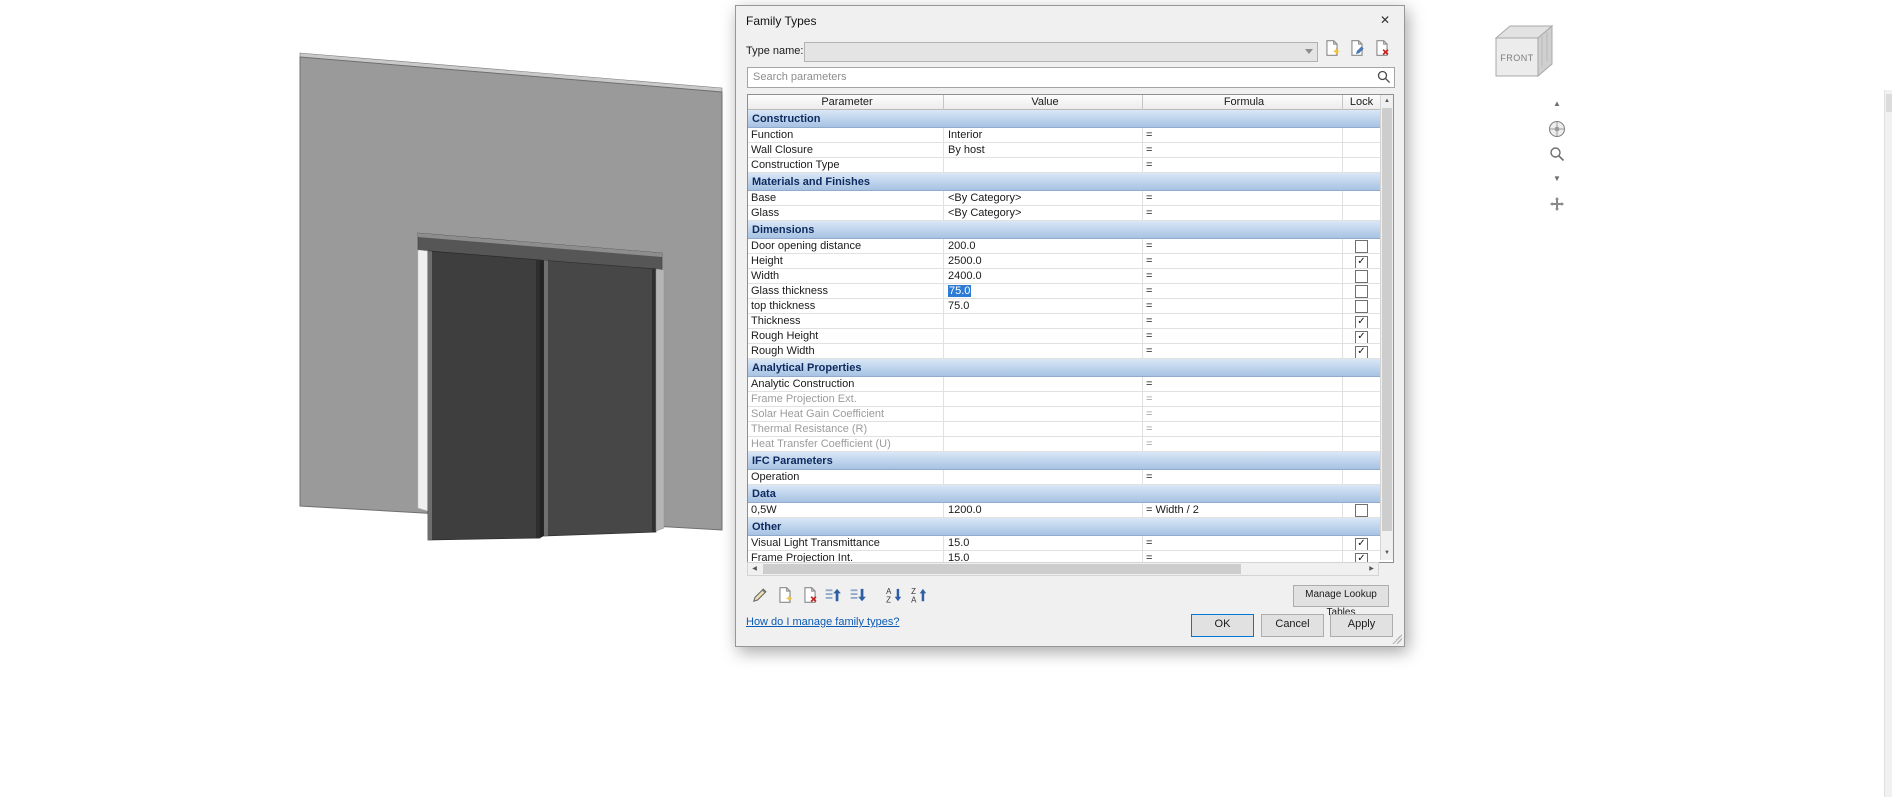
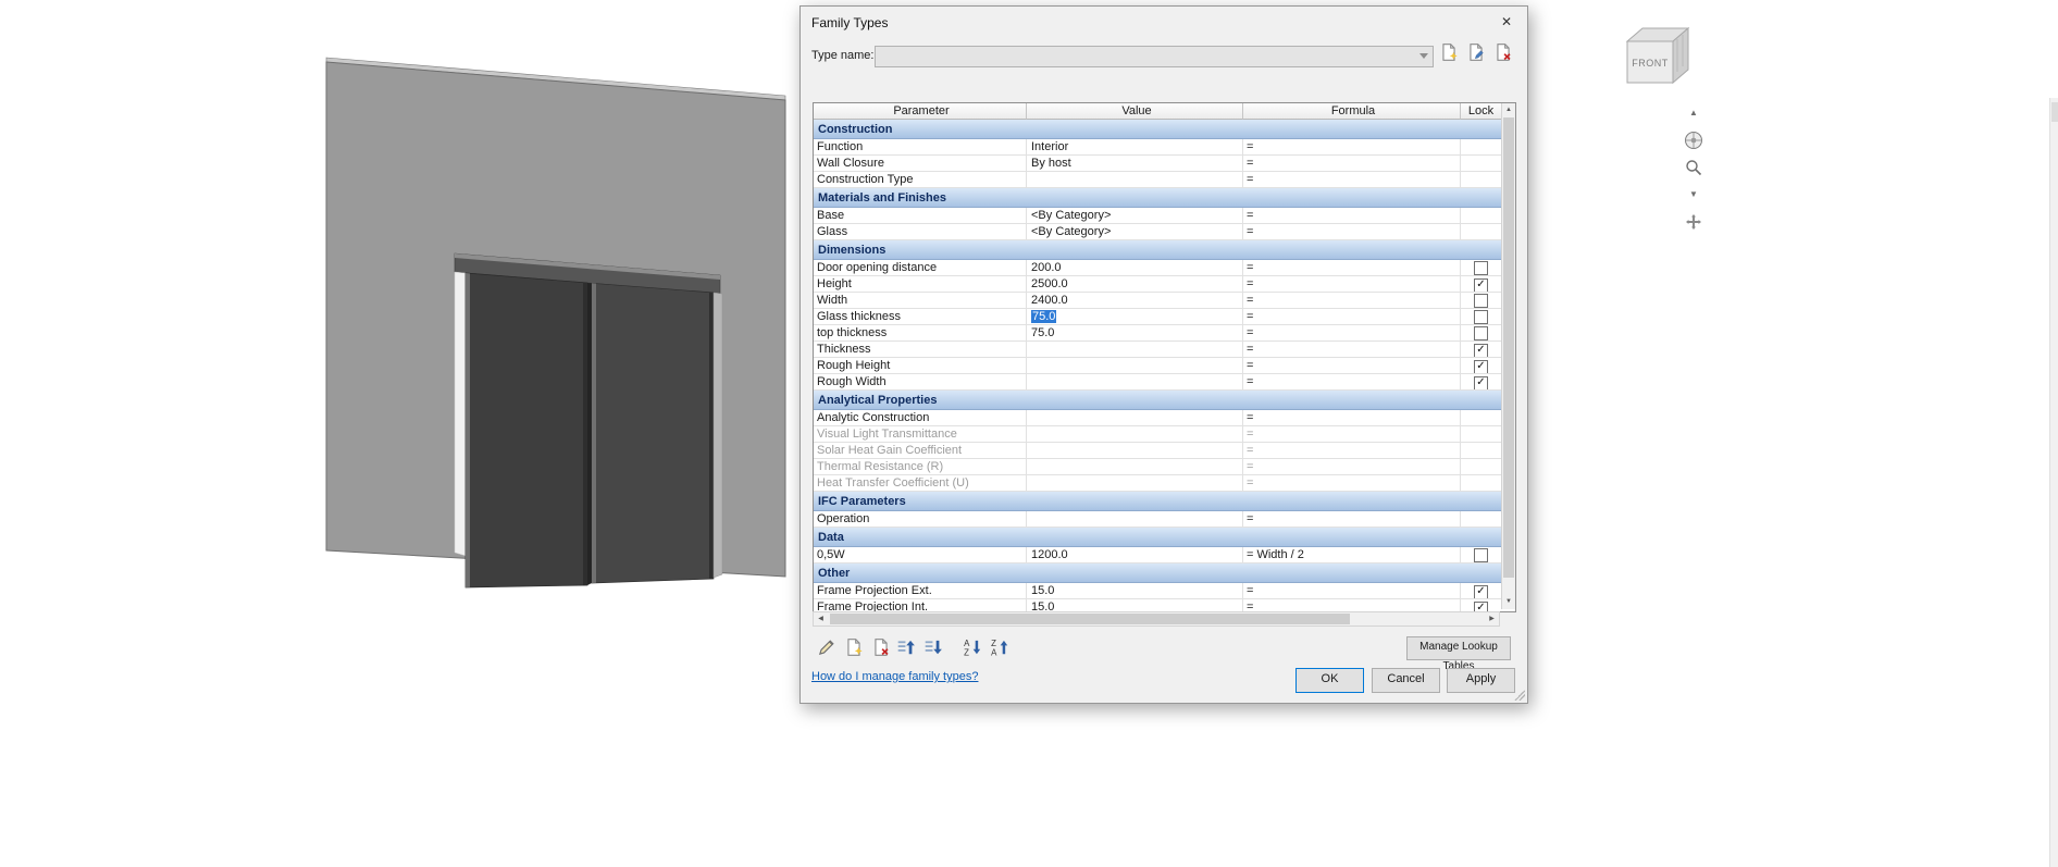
  FRONT
  ▲
  ▼
  Family Types
  ✕
  Type name:
- Search parameters
  Parameter
  Value
  Formula
  Lock
  Construction
  Function
  Interior
  =
  Wall Closure
  By host
  =
  Construction Type
  =
  Materials and Finishes
  Base
  <By Category>
  =
  Glass
  <By Category>
  =
  Dimensions
  Door opening distance
  200.0
  =
  Height
  2500.0
  =
  ✓
  Width
  2400.0
  =
  Glass thickness
  75.0
  =
  top thickness
  75.0
  =
  Thickness
  =
  ✓
  Rough Height
  =
  ✓
  Rough Width
  =
  ✓
  Analytical Properties
  Analytic Construction
  =
- Frame Projection Ext.
+ Visual Light Transmittance
  =
  Solar Heat Gain Coefficient
  =
  Thermal Resistance (R)
  =
  Heat Transfer Coefficient (U)
  =
  IFC Parameters
  Operation
  =
  Data
  0,5W
  1200.0
  = Width / 2
  Other
- Visual Light Transmittance
+ Frame Projection Ext.
  15.0
  =
  ✓
  Frame Projection Int.
  15.0
  =
  ✓
  A
  Z
  Z
  A
  Manage Lookup Tables
  How do I manage family types?
  OK
  Cancel
  Apply
